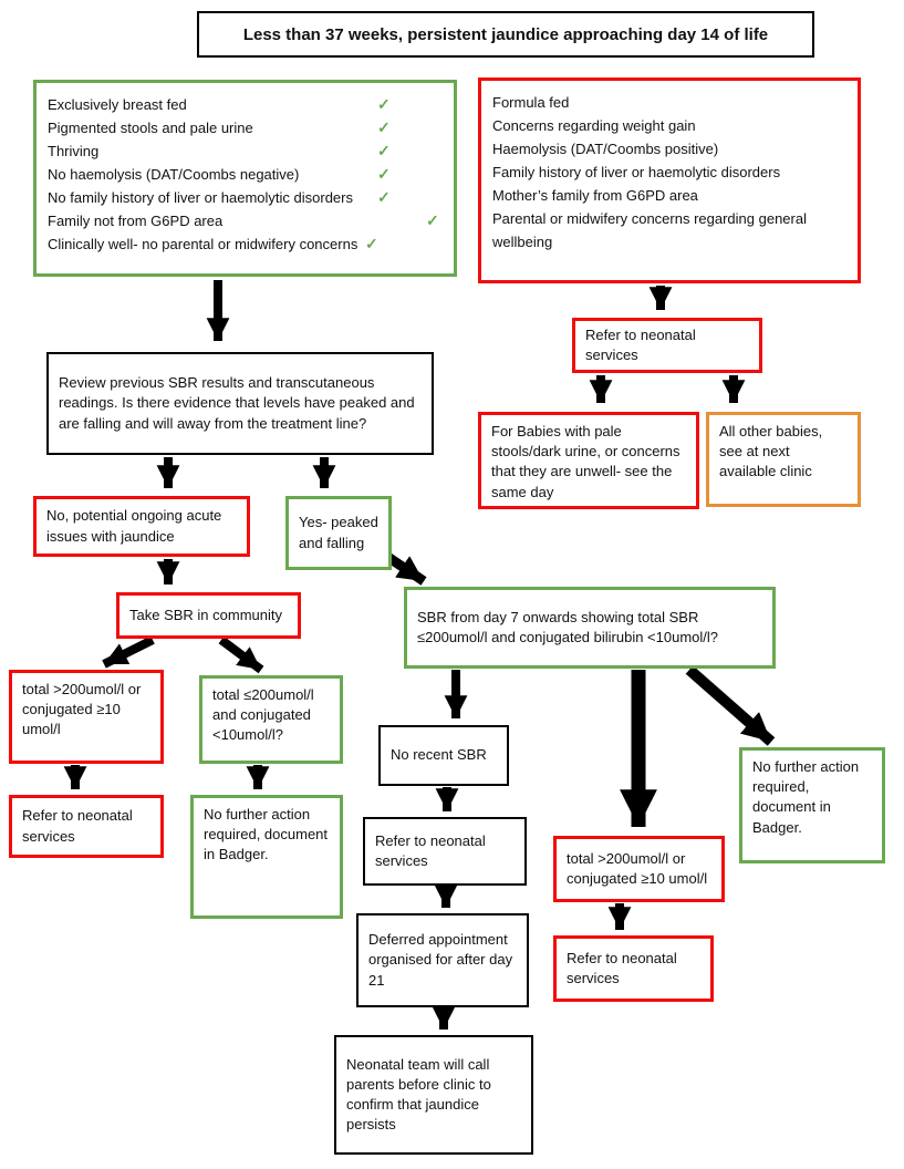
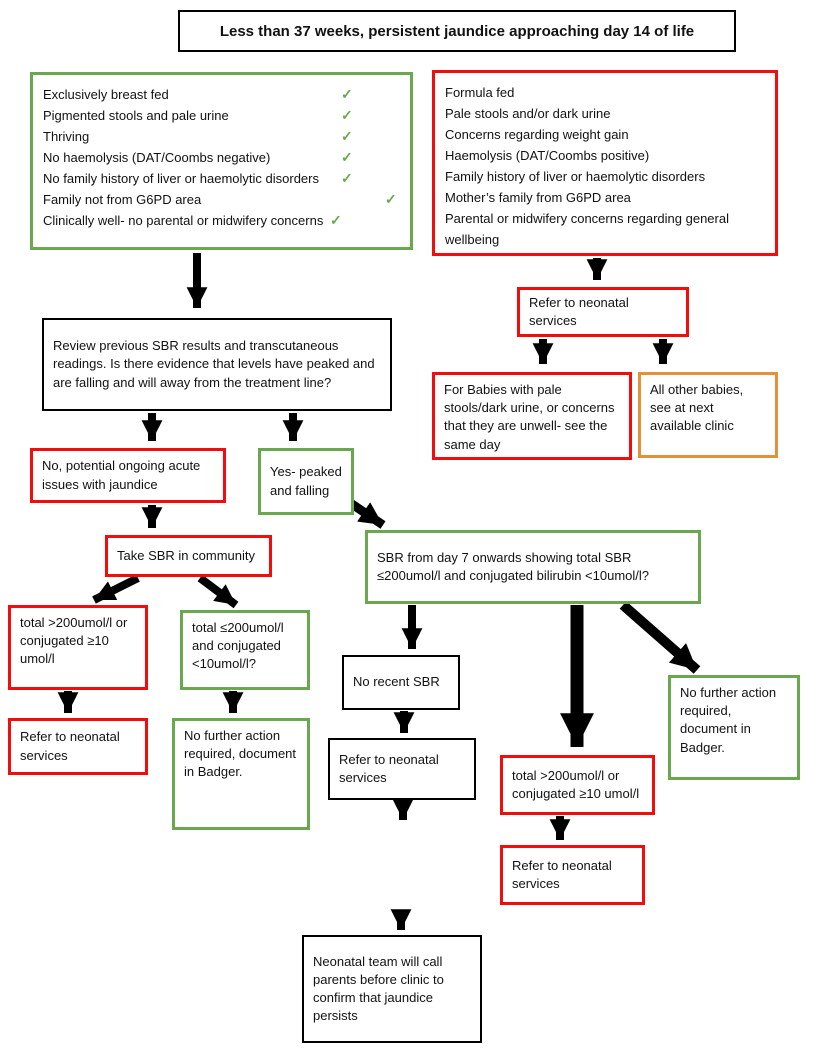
  Less than 37 weeks, persistent jaundice approaching day 14 of life
  Exclusively breast fed
  ✓
  Pigmented stools and pale urine
  ✓
  Thriving
  ✓
  No haemolysis (DAT/Coombs negative)
  ✓
  No family history of liver or haemolytic disorders
  ✓
  Family not from G6PD area
  ✓
  Clinically well- no parental or midwifery concerns
  ✓
  Formula fed
+ Pale stools and/or dark urine
  Concerns regarding weight gain
  Haemolysis (DAT/Coombs positive)
  Family history of liver or haemolytic disorders
  Mother’s family from G6PD area
  Parental or midwifery concerns regarding general wellbeing
  Review previous SBR results and transcutaneous readings. Is there evidence that levels have peaked and are falling and will away from the treatment line?
  Refer to neonatal services
  For Babies with pale stools/dark urine, or concerns that they are unwell- see the same day
  All other babies, see at next available clinic
  No, potential ongoing acute issues with jaundice
  Yes- peaked and falling
  Take SBR in community
  total >200umol/l or conjugated ≥10 umol/l
  total ≤200umol/l and conjugated <10umol/l?
  Refer to neonatal services
  No further action required, document in Badger.
  SBR from day 7 onwards showing total SBR ≤200umol/l and conjugated bilirubin <10umol/l?
  No recent SBR
  Refer to neonatal services
- Deferred appointment organised for after day 21
  Neonatal team will call parents before clinic to confirm that jaundice persists
  total >200umol/l or conjugated ≥10 umol/l
  Refer to neonatal services
  No further action required, document in Badger.
